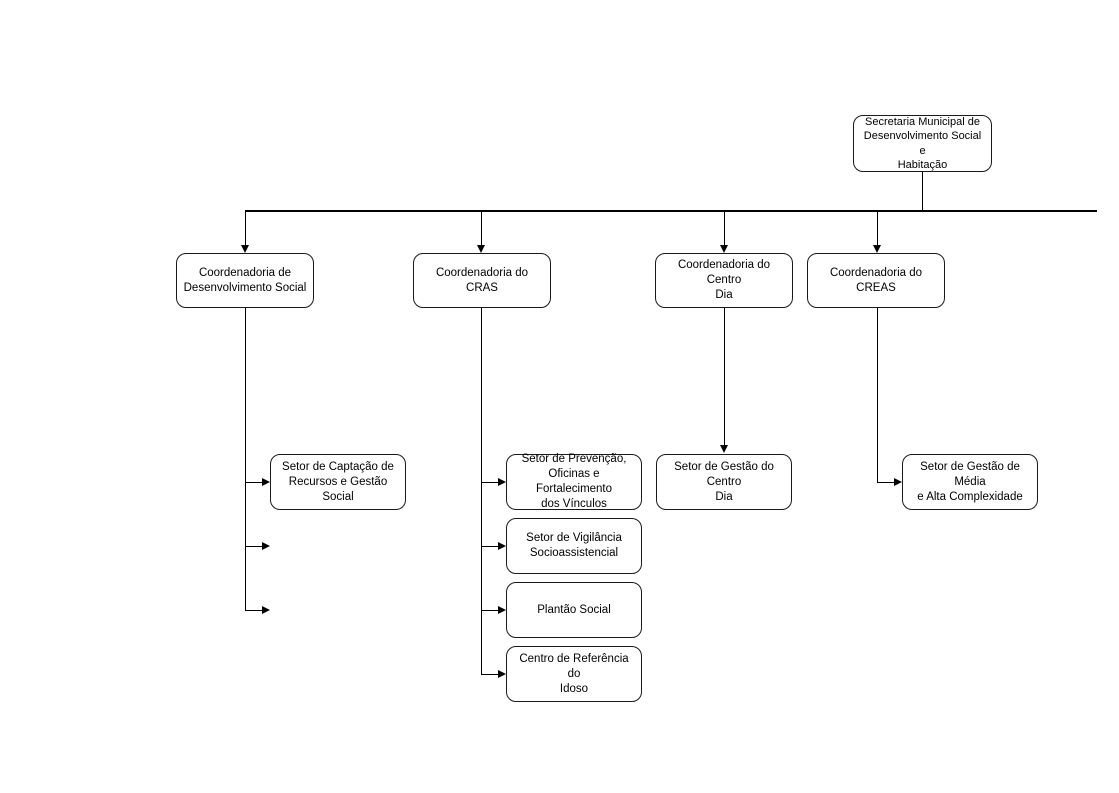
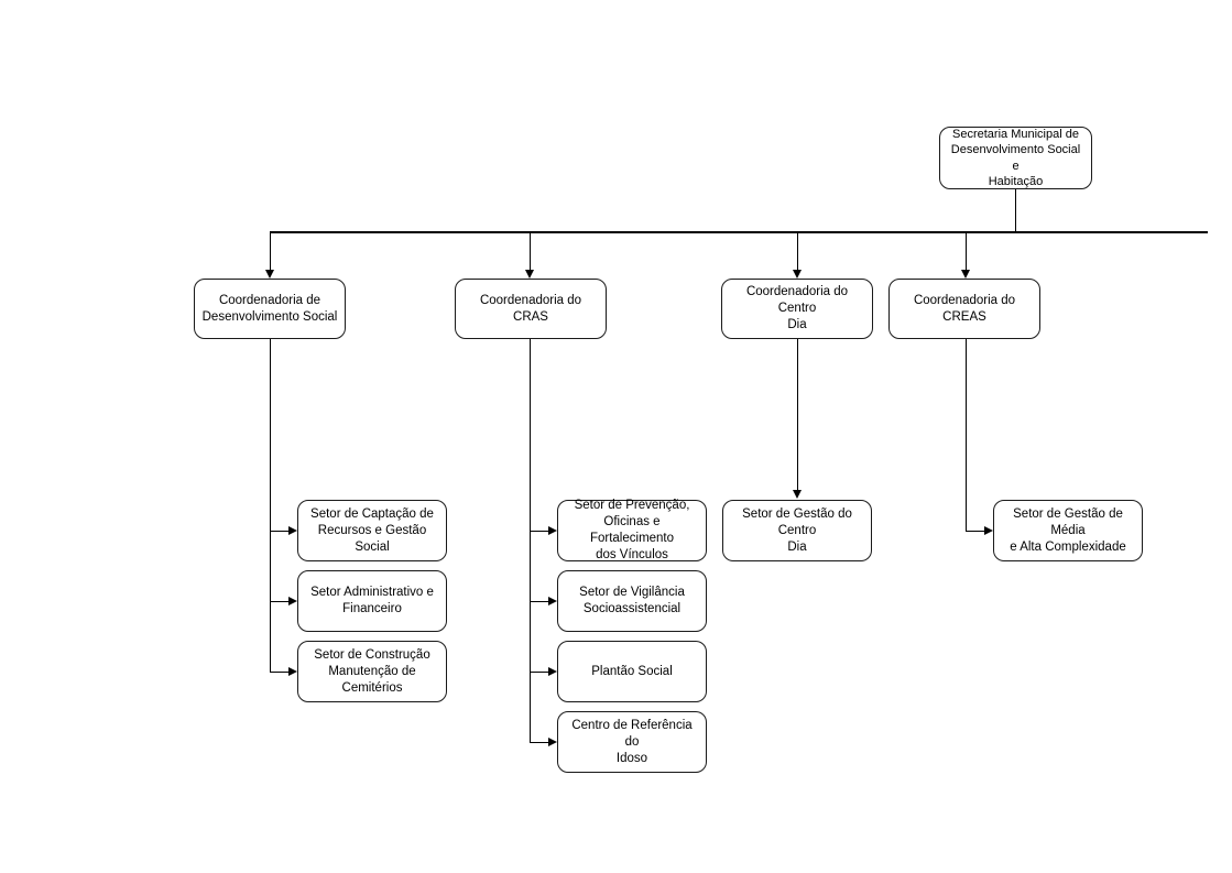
  Secretaria Municipal de
  Desenvolvimento Social e
  Habitação
  Coordenadoria de
  Desenvolvimento Social
  Coordenadoria do
  CRAS
  Coordenadoria do Centro
  Dia
  Coordenadoria do
  CREAS
  Setor de Captação de
  Recursos e Gestão Social
+ Setor Administrativo e
+ Financeiro
+ Setor de Construção
+ Manutenção de Cemitérios
  Setor de Prevenção,
  Oficinas e Fortalecimento
  dos Vínculos
  Setor de Vigilância
  Socioassistencial
  Plantão Social
  Centro de Referência do
  Idoso
  Setor de Gestão do Centro
  Dia
  Setor de Gestão de Média
  e Alta Complexidade
